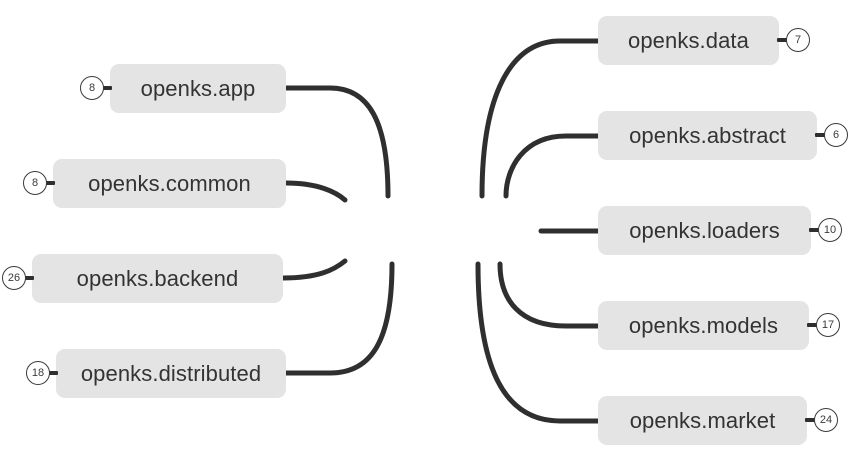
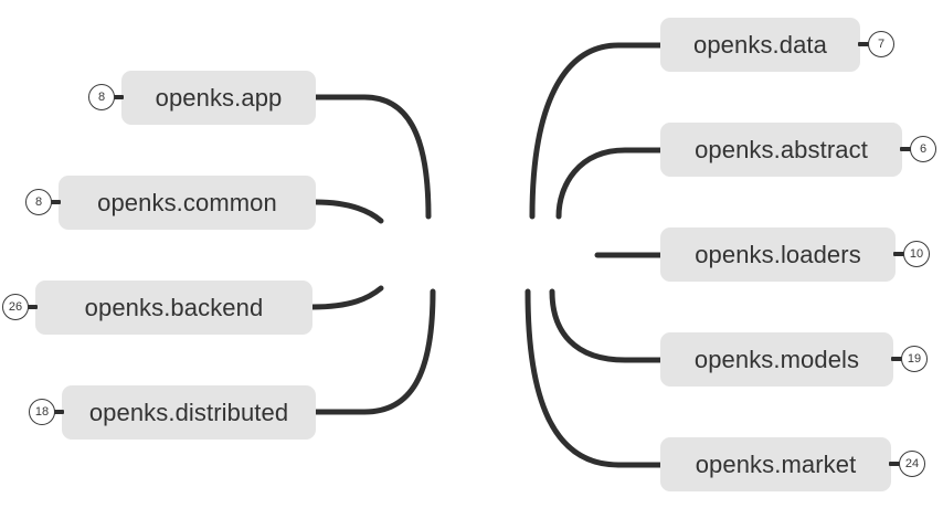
  openks.app
  8
  openks.common
  8
  openks.backend
  26
  openks.distributed
  18
  openks.data
  7
  openks.abstract
  6
  openks.loaders
  10
  openks.models
- 17
+ 19
  openks.market
  24
